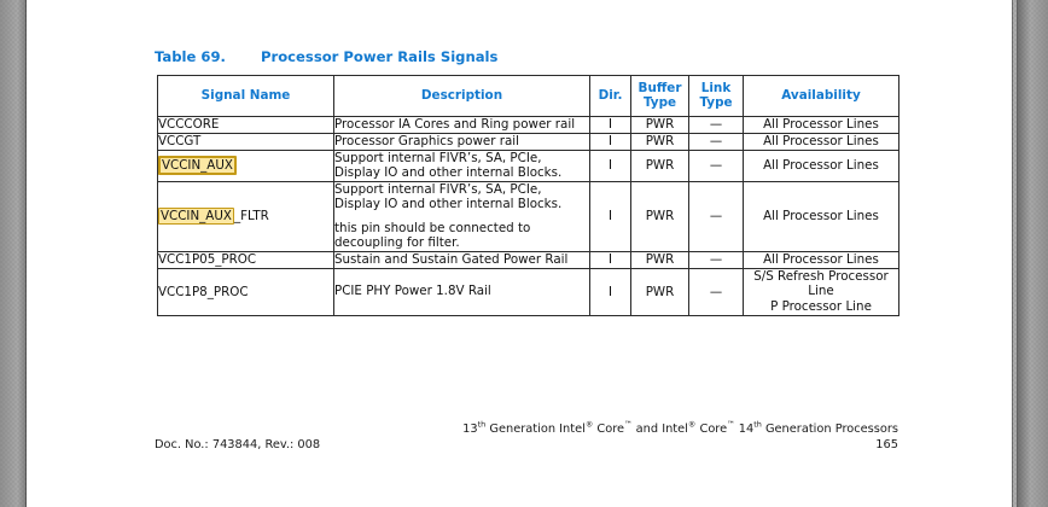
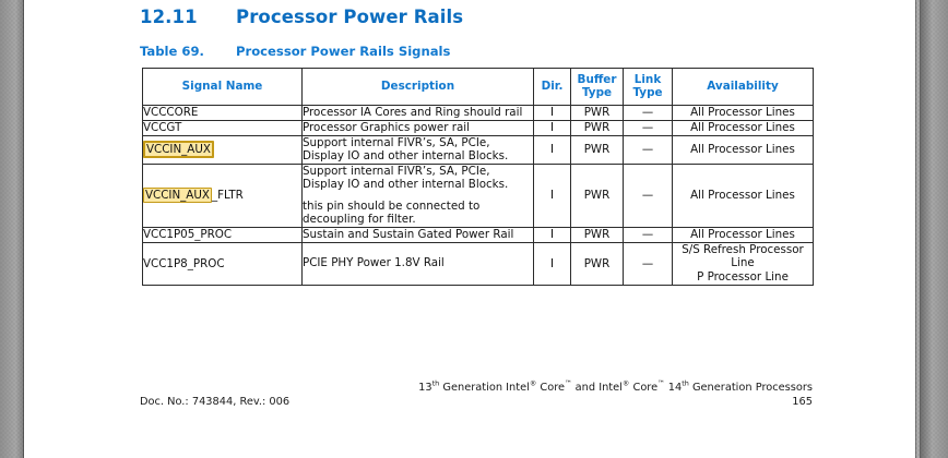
+ 12.11
+ Processor Power Rails
  Table 69.
  Processor Power Rails Signals
  Signal Name	Description	Dir.	Buffer Type	Link Type	Availability
- VCCCORE	Processor IA Cores and Ring power rail	I	PWR	—	All Processor Lines
+ VCCCORE	Processor IA Cores and Ring should rail	I	PWR	—	All Processor Lines
  VCCGT	Processor Graphics power rail	I	PWR	—	All Processor Lines
  VCCIN_AUX	Support internal FIVR’s, SA, PCIe, Display IO and other internal Blocks.	I	PWR	—	All Processor Lines
  VCCIN_AUX _FLTR	Support internal FIVR’s, SA, PCIe, Display IO and other internal Blocks.this pin should be connected to decoupling for filter.	I	PWR	—	All Processor Lines
  VCC1P05_PROC	Sustain and Sustain Gated Power Rail	I	PWR	—	All Processor Lines
  VCC1P8_PROC	PCIE PHY Power 1.8V Rail	I	PWR	—	S/S Refresh Processor LineP Processor Line
  13th Generation Intel® Core™ and Intel® Core™ 14th Generation Processors
- Doc. No.: 743844, Rev.: 008
+ Doc. No.: 743844, Rev.: 006
  165
